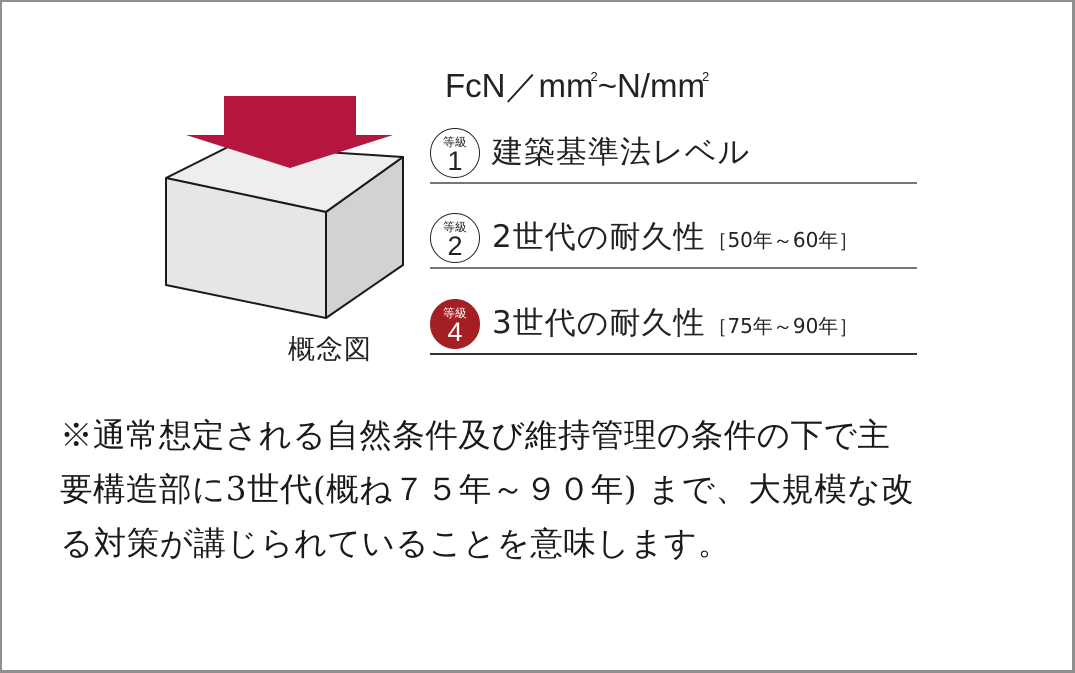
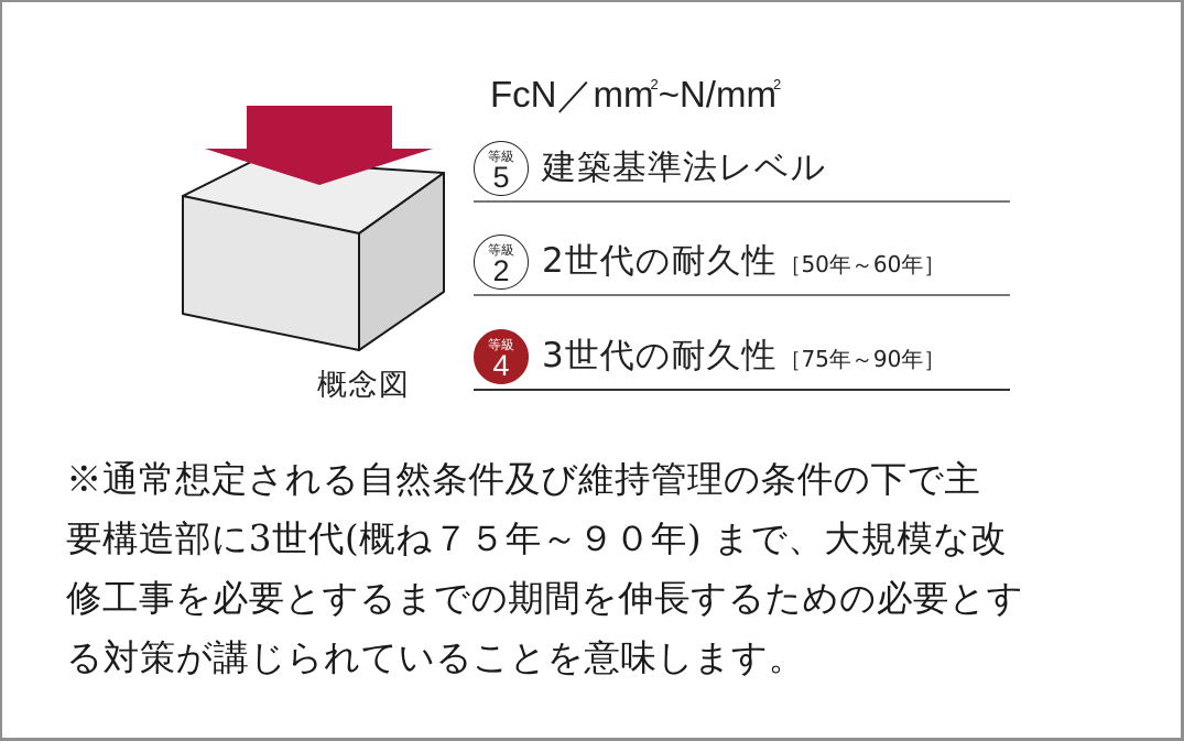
  概念図
  FcN／mm2~N/mm2
  等級
- 1
+ 5
  建築基準法レベル
  等級
  2
  2世代の耐久性［50年～60年］
  等級
  4
  3世代の耐久性［75年～90年］
  ※通常想定される自然条件及び維持管理の条件の下で主
  要構造部に3世代(概ね７５年～９０年) まで、大規模な改
+ 修工事を必要とするまでの期間を伸長するための必要とす
  る対策が講じられていることを意味します。
